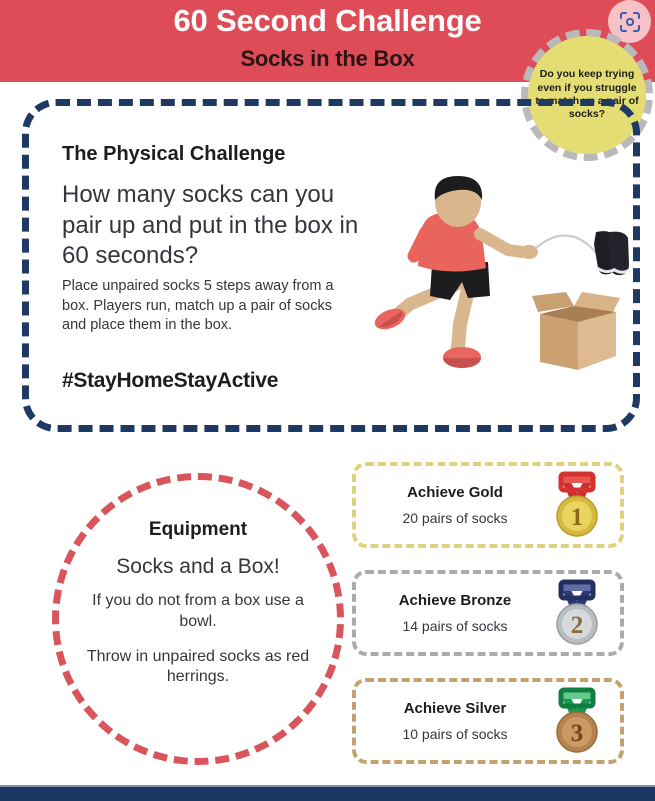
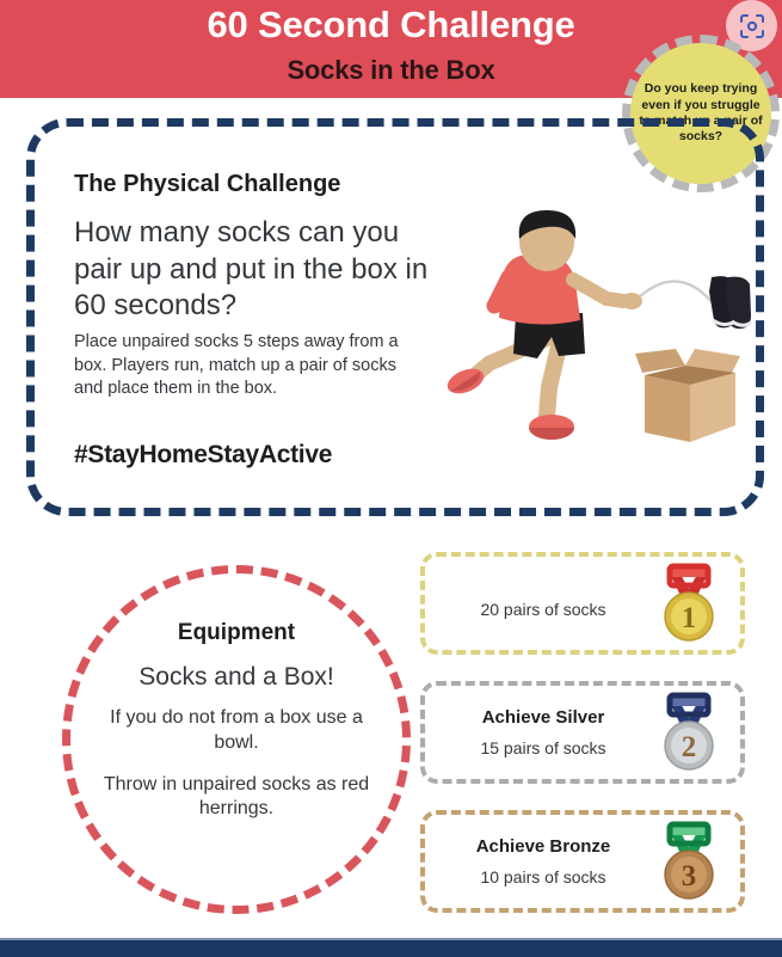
  60 Second Challenge
  Socks in the Box
  Do you keep trying even if you struggle to match up a pair of socks?
  The Physical Challenge
  How many socks can you pair up and put in the box in 60 seconds?
  Place unpaired socks 5 steps away from a box. Players run, match up a pair of socks and place them in the box.
  #StayHomeStayActive
  Equipment
  Socks and a Box!
  If you do not from a box use a bowl.
  Throw in unpaired socks as red herrings.
- Achieve Gold
  20 pairs of socks
  1
- Achieve Bronze
+ Achieve Silver
- 14 pairs of socks
+ 15 pairs of socks
  2
- Achieve Silver
+ Achieve Bronze
  10 pairs of socks
  3
